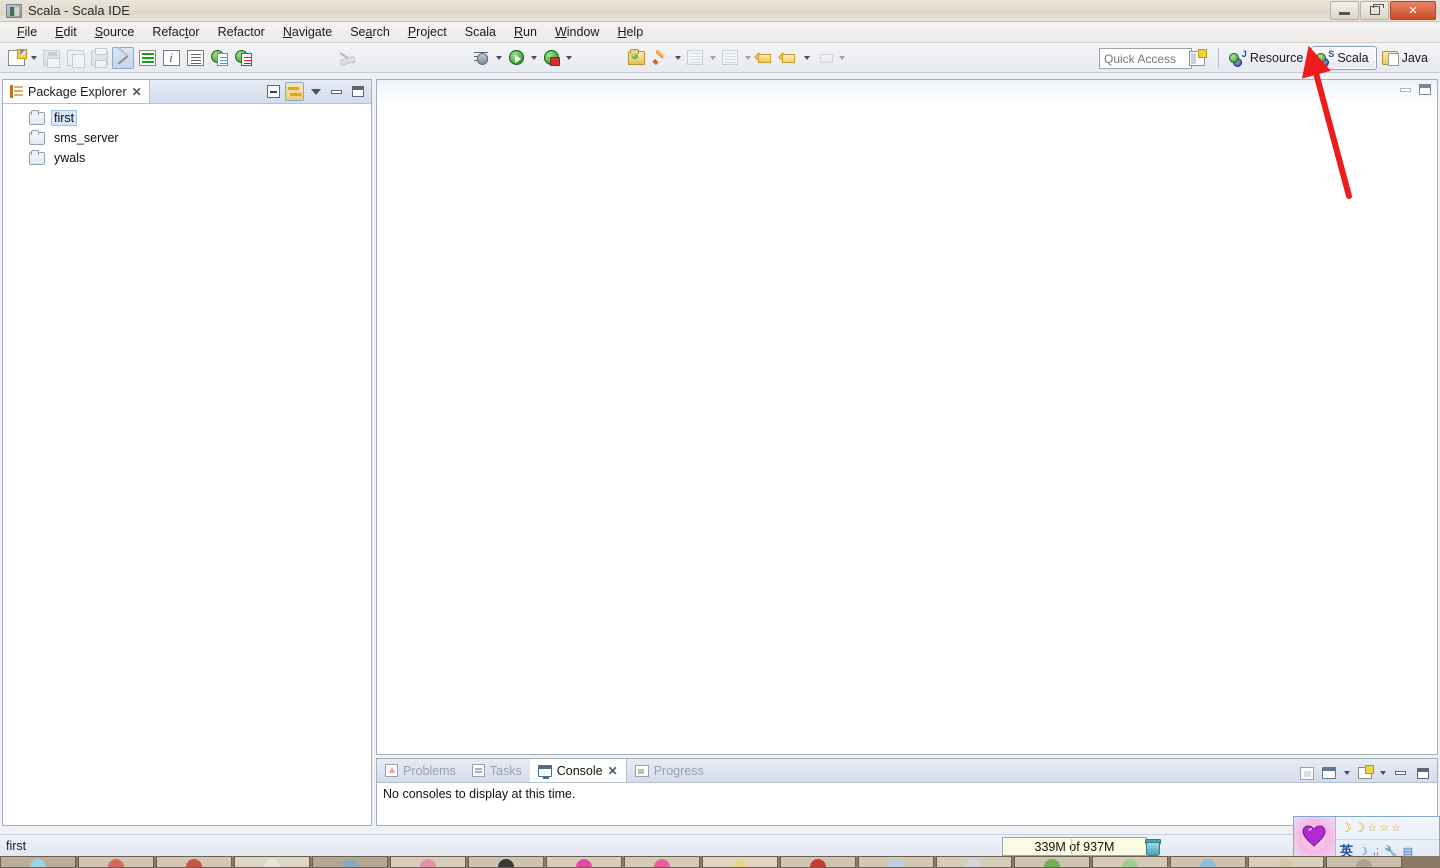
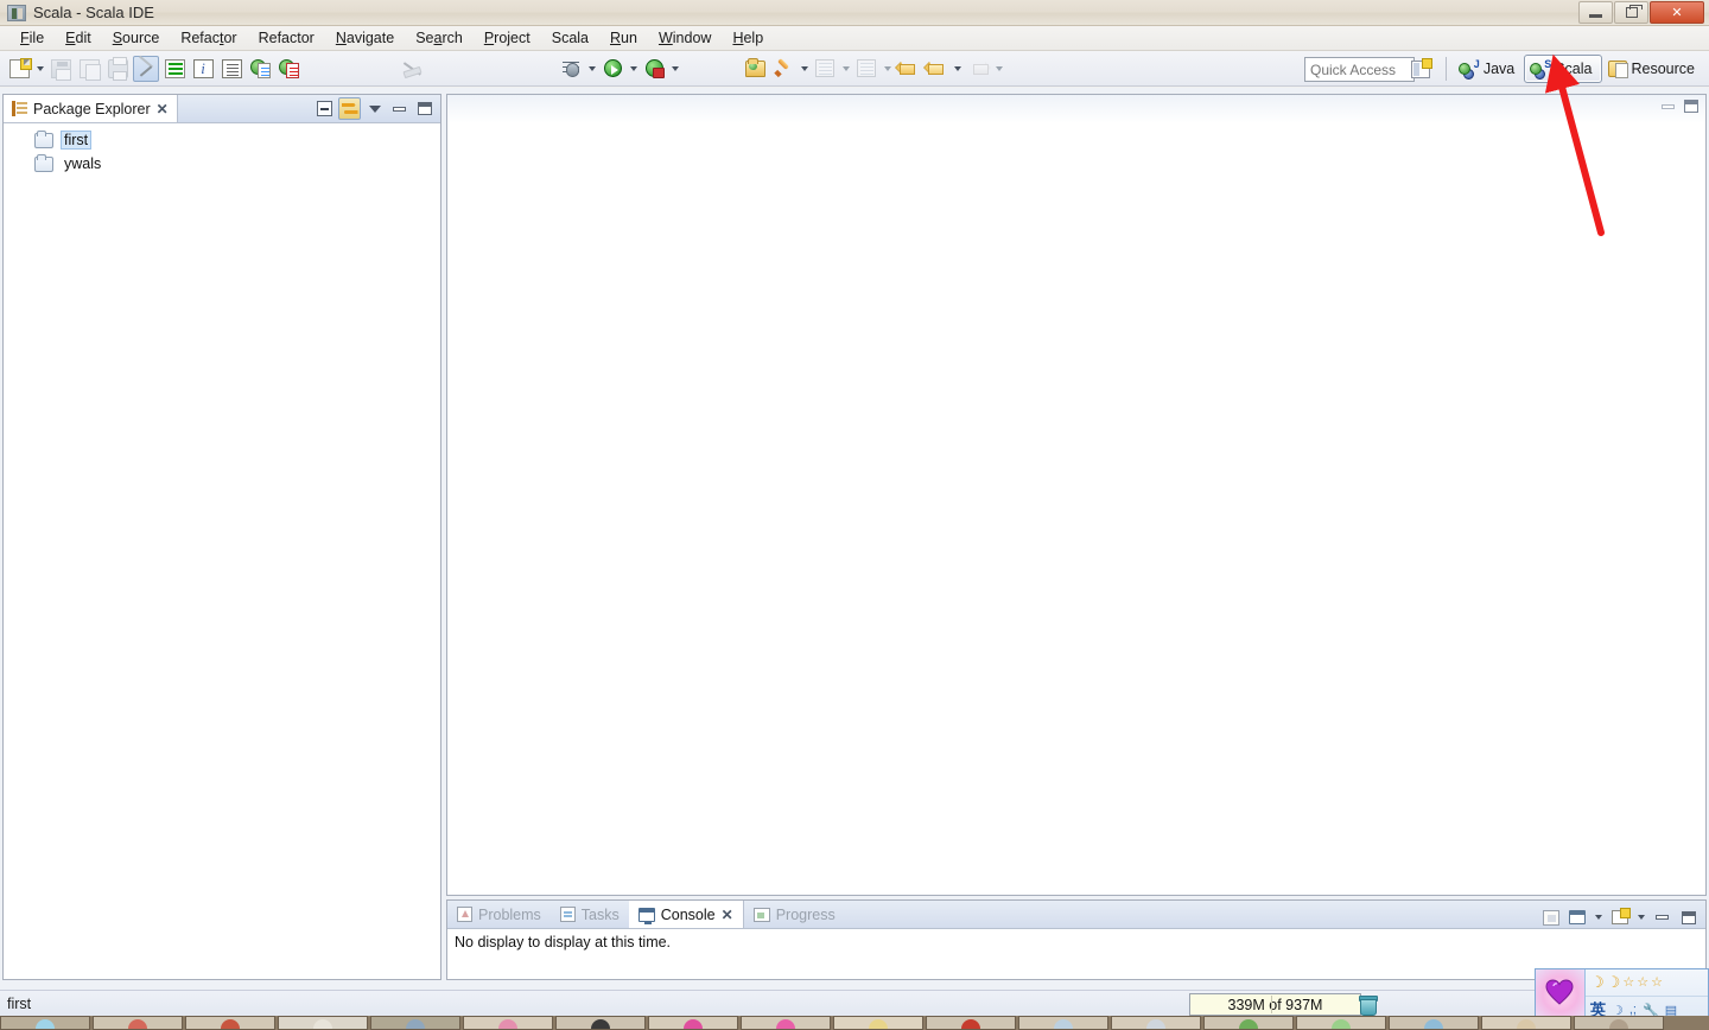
  Scala - Scala IDE
  ✕
  File
  Edit
  Source
  Refactor
  Refactor
  Navigate
  Search
  Project
  Scala
  Run
  Window
  Help
  Quick Access
  J
- Resource
+ Java
  S
  Scala
- Java
+ Resource
  Package Explorer
  ✕
  first
- sms_server
  ywals
  Problems
  Tasks
  Console
  ✕
  Progress
- No consoles to display at this time.
+ No display to display at this time.
  first
  339M of 937M
  ☽
  ☽
  ☆
  ☆
  ☆
  英
  ☽
  ,;
  🔧
  ▤
